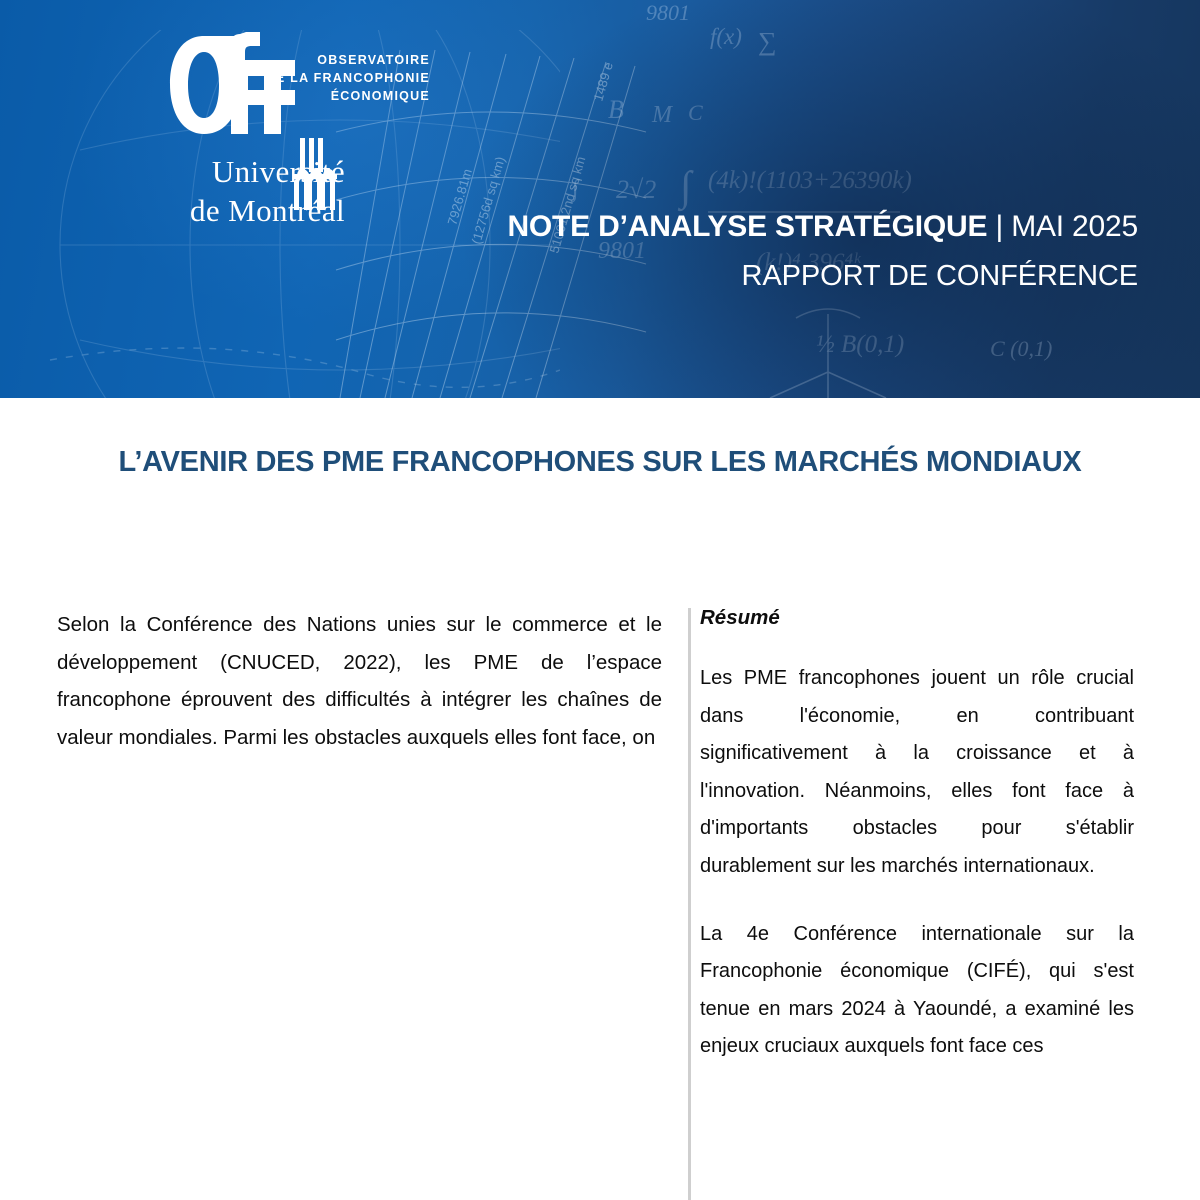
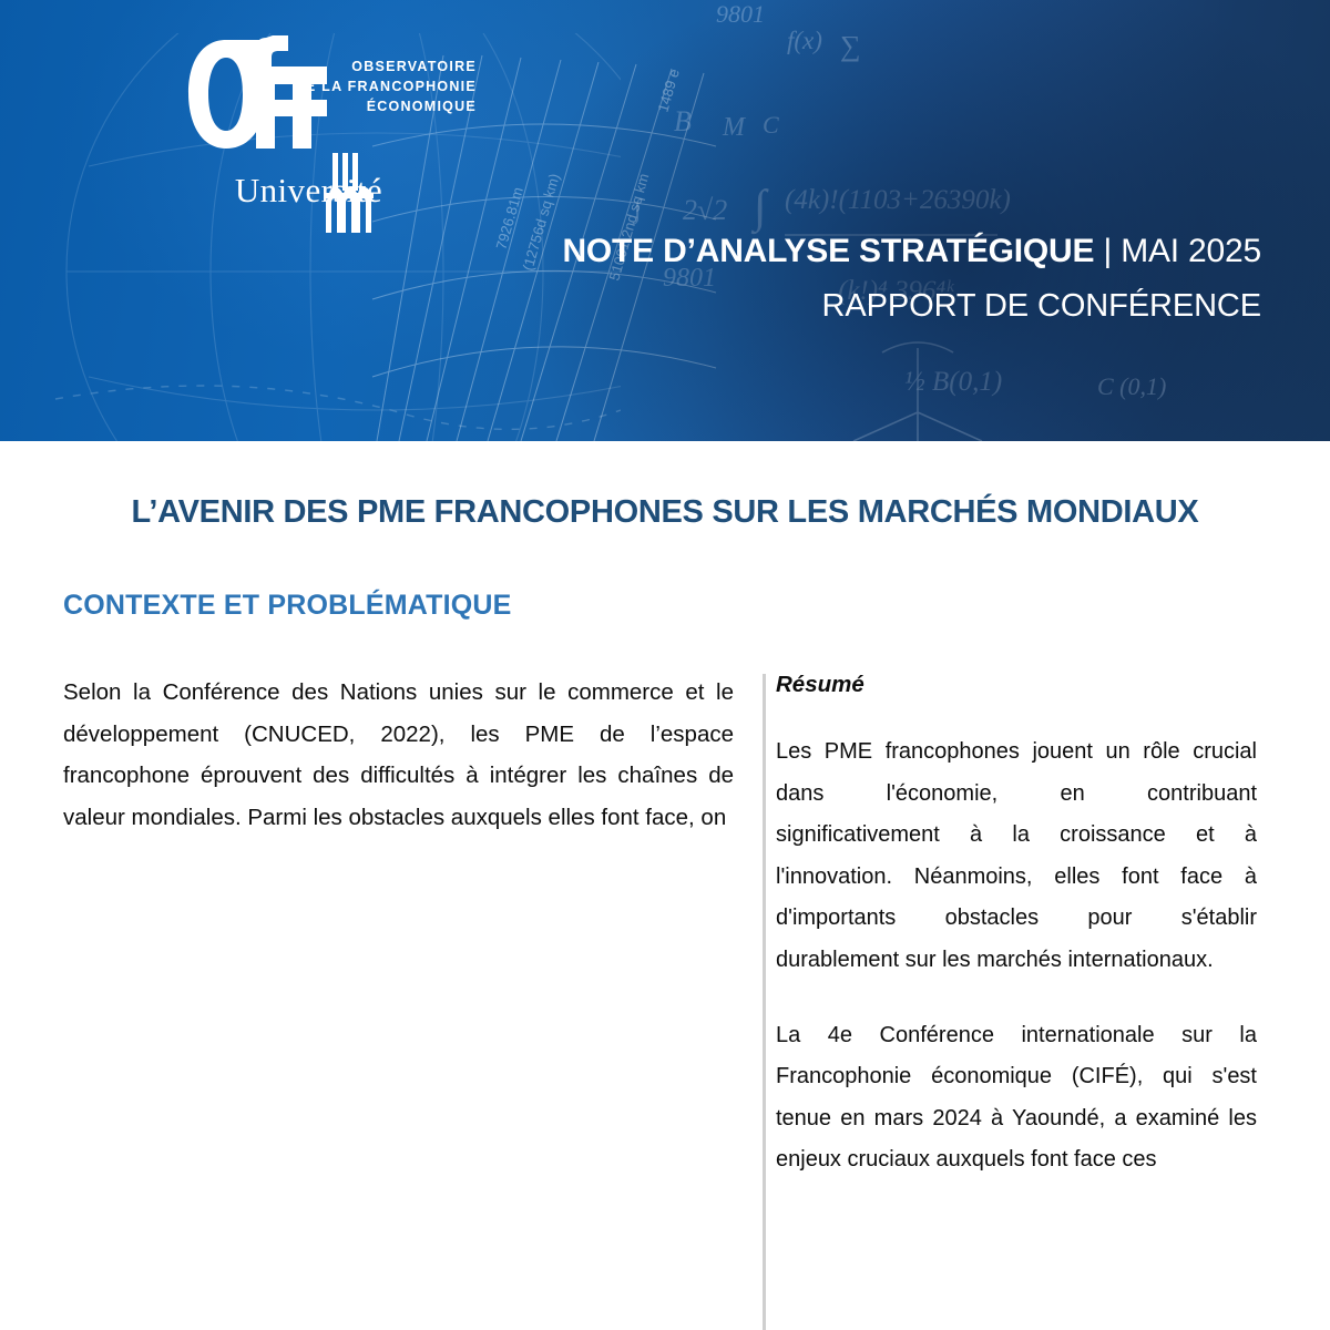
  OBSERVATOIRE
  LA FRANCOPHONIE
  ÉCONOMIQUE
  Univeré
- de Montréal
  NOTE D’ANALYSE STRATÉGIQUE | MAI 2025
  RAPPORT DE CONFÉRENCE
  L’AVENIR DES PME FRANCOPHONES SUR LES MARCHÉS MONDIAUX
+ CONTEXTE ET PROBLÉMATIQUE
  Selon la Conférence des Nations unies sur le commerce et le développement (CNUCED, 2022), les PME de l’espace francophone éprouvent des difficultés à intégrer les chaînes de valeur mondiales. Parmi les obstacles auxquels elles font face, on
  Résumé
  Les PME francophones jouent un rôle crucial dans l'économie, en contribuant significativement à la croissance et à l'innovation. Néanmoins, elles font face à d'importants obstacles pour s'établir durablement sur les marchés internationaux.
  La 4e Conférence internationale sur la Francophonie économique (CIFÉ), qui s'est tenue en mars 2024 à Yaoundé, a examiné les enjeux cruciaux auxquels font face ces
